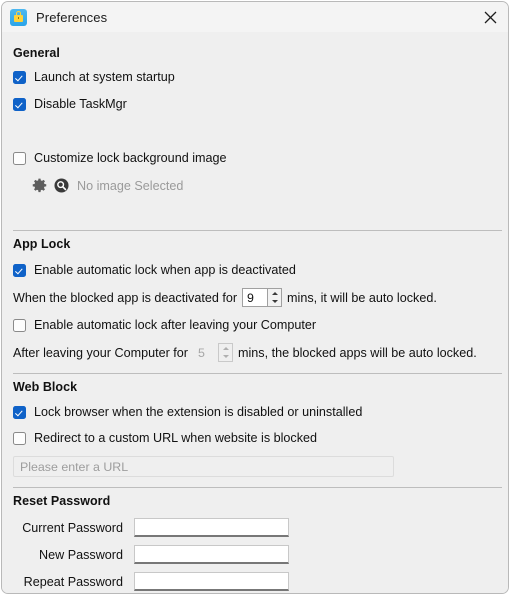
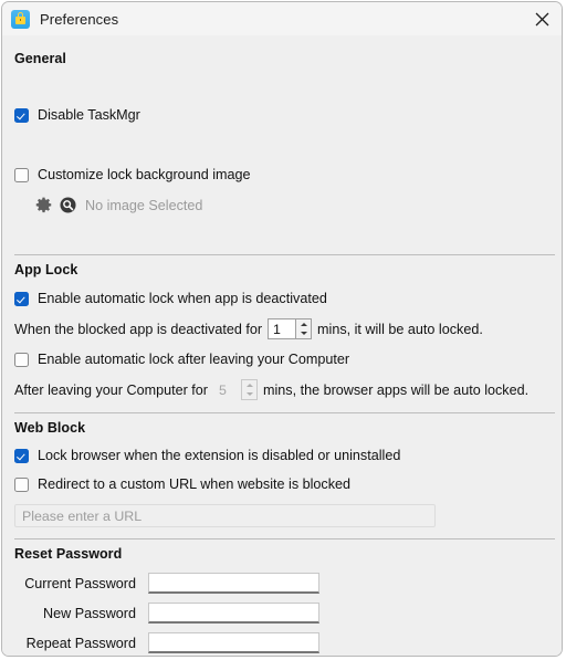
  Preferences
  General
- Launch at system startup
  Disable TaskMgr
  Customize lock background image
  No image Selected
  App Lock
  Enable automatic lock when app is deactivated
  When the blocked app is deactivated for
- 9
+ 1
  mins, it will be auto locked.
  Enable automatic lock after leaving your Computer
  After leaving your Computer for
  5
- mins, the blocked apps will be auto locked.
+ mins, the browser apps will be auto locked.
  Web Block
  Lock browser when the extension is disabled or uninstalled
  Redirect to a custom URL when website is blocked
  Please enter a URL
  Reset Password
  Current Password
  New Password
  Repeat Password
